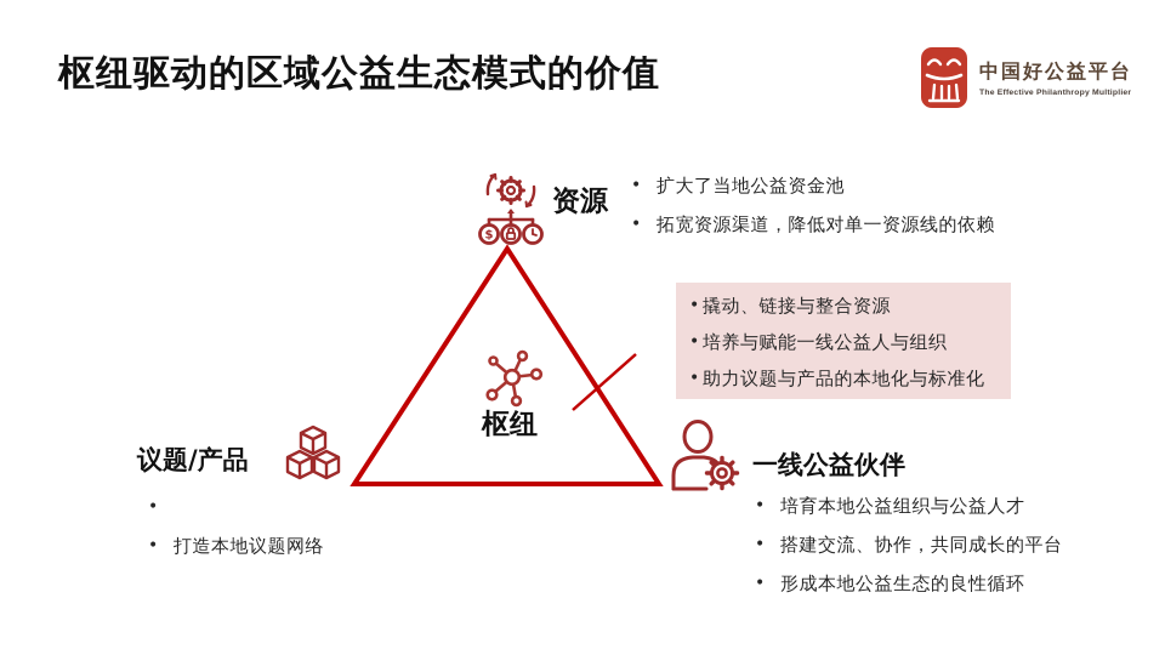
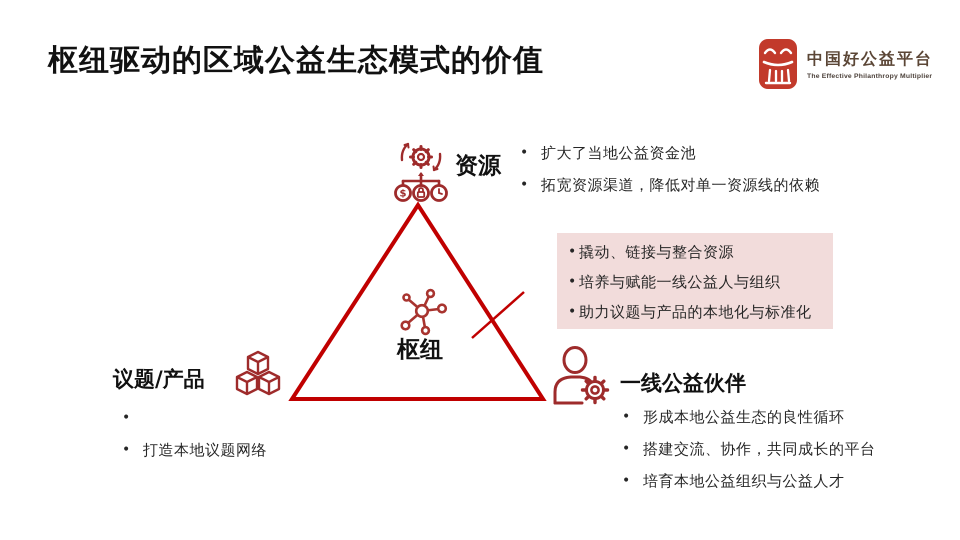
  枢纽驱动的区域公益生态模式的价值
  中国好公益平台
  $
  资源
  枢纽
  议题/产品
  一线公益伙伴
  •
  扩大了当地公益资金池
  •
  拓宽资源渠道，降低对单一资源线的依赖
  •
  撬动、链接与整合资源
  •
  培养与赋能一线公益人与组织
  •
  助力议题与产品的本地化与标准化
  •
  •
  打造本地议题网络
  •
- 培育本地公益组织与公益人才
+ 形成本地公益生态的良性循环
  •
  搭建交流、协作，共同成长的平台
  •
- 形成本地公益生态的良性循环
+ 培育本地公益组织与公益人才
